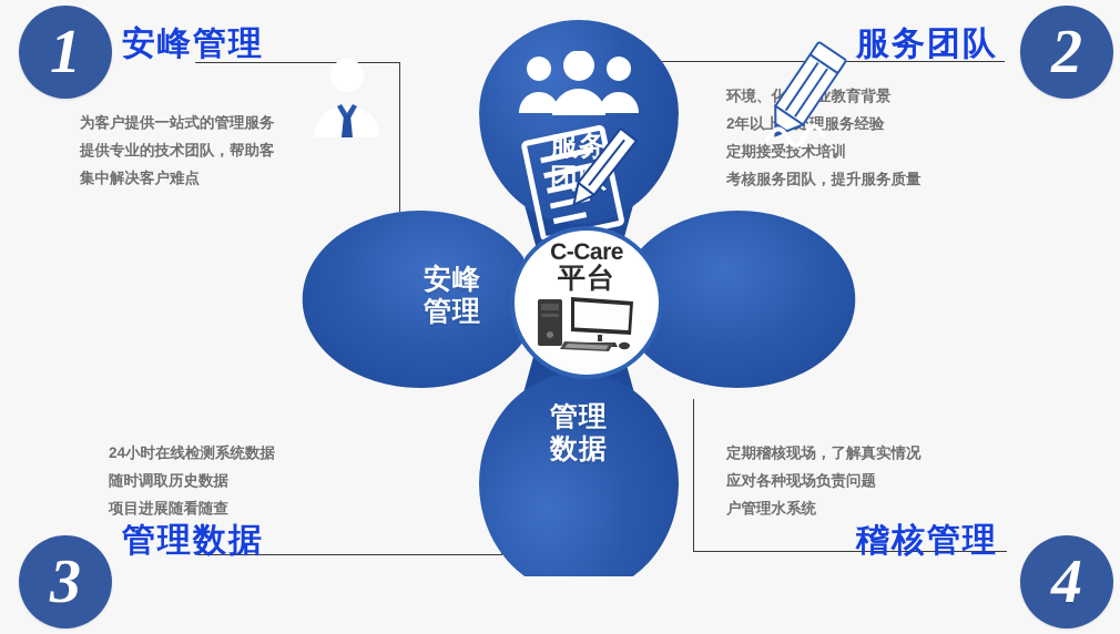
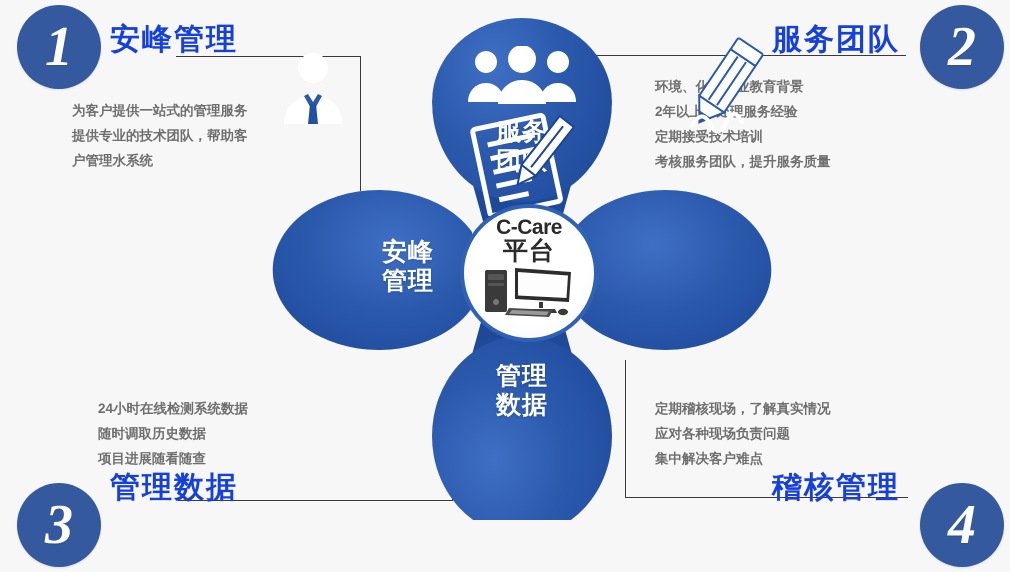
  1
  2
  3
  4
  安峰管理
  服务团队
  管理数据
  稽核管理
  为客户提供一站式的管理服务
  提供专业的技术团队，帮助客
- 集中解决客户难点
+ 户管理水系统
  环境、化教育背景
  2年以上理服务经验
  定期接受技术培训
  考核服务团队，提升服务质量
  24小时在线检测系统数据
  随时调取历史数据
  项目进展随看随查
  定期稽核现场，了解真实情况
  应对各种现场负责问题
- 户管理水系统
+ 集中解决客户难点
  服务
  管理
  数据
  安峰
  管理
  C-Care
  平台
